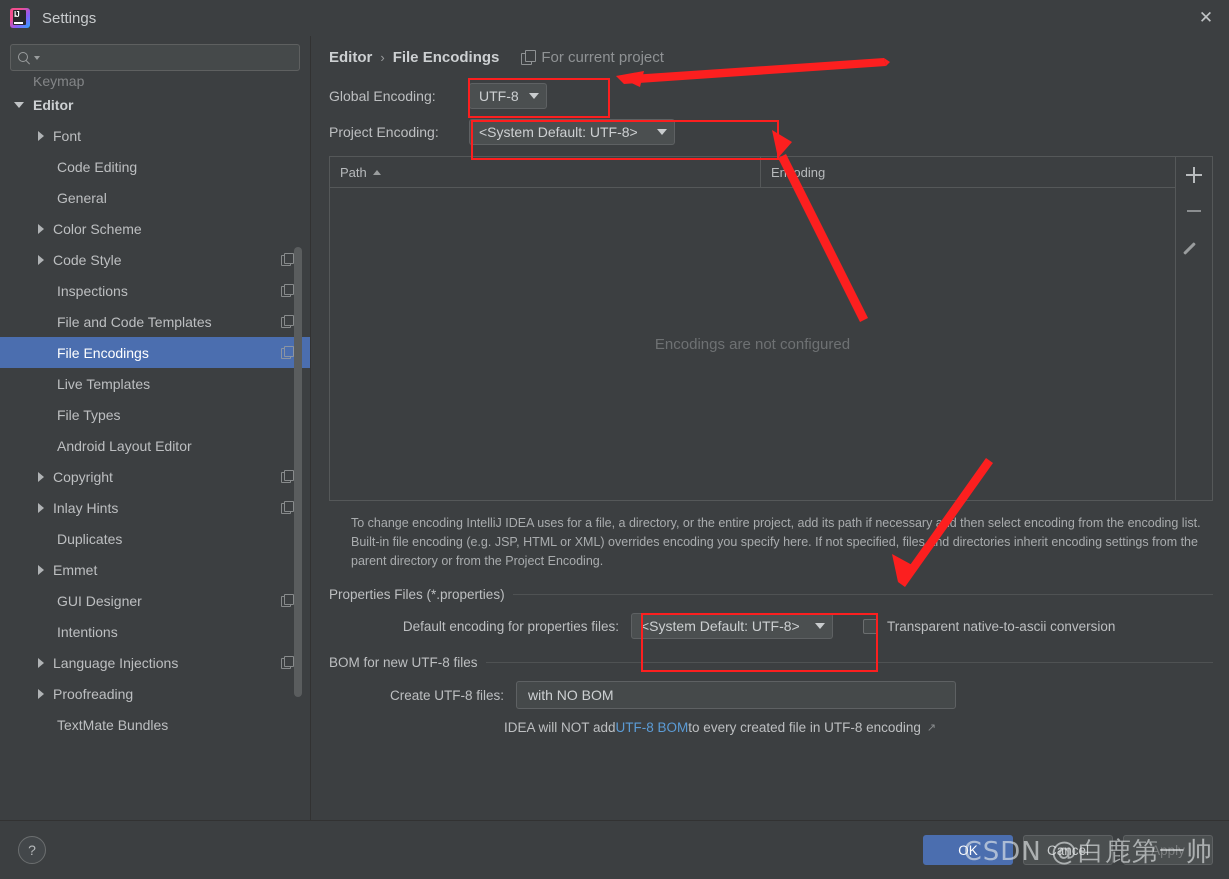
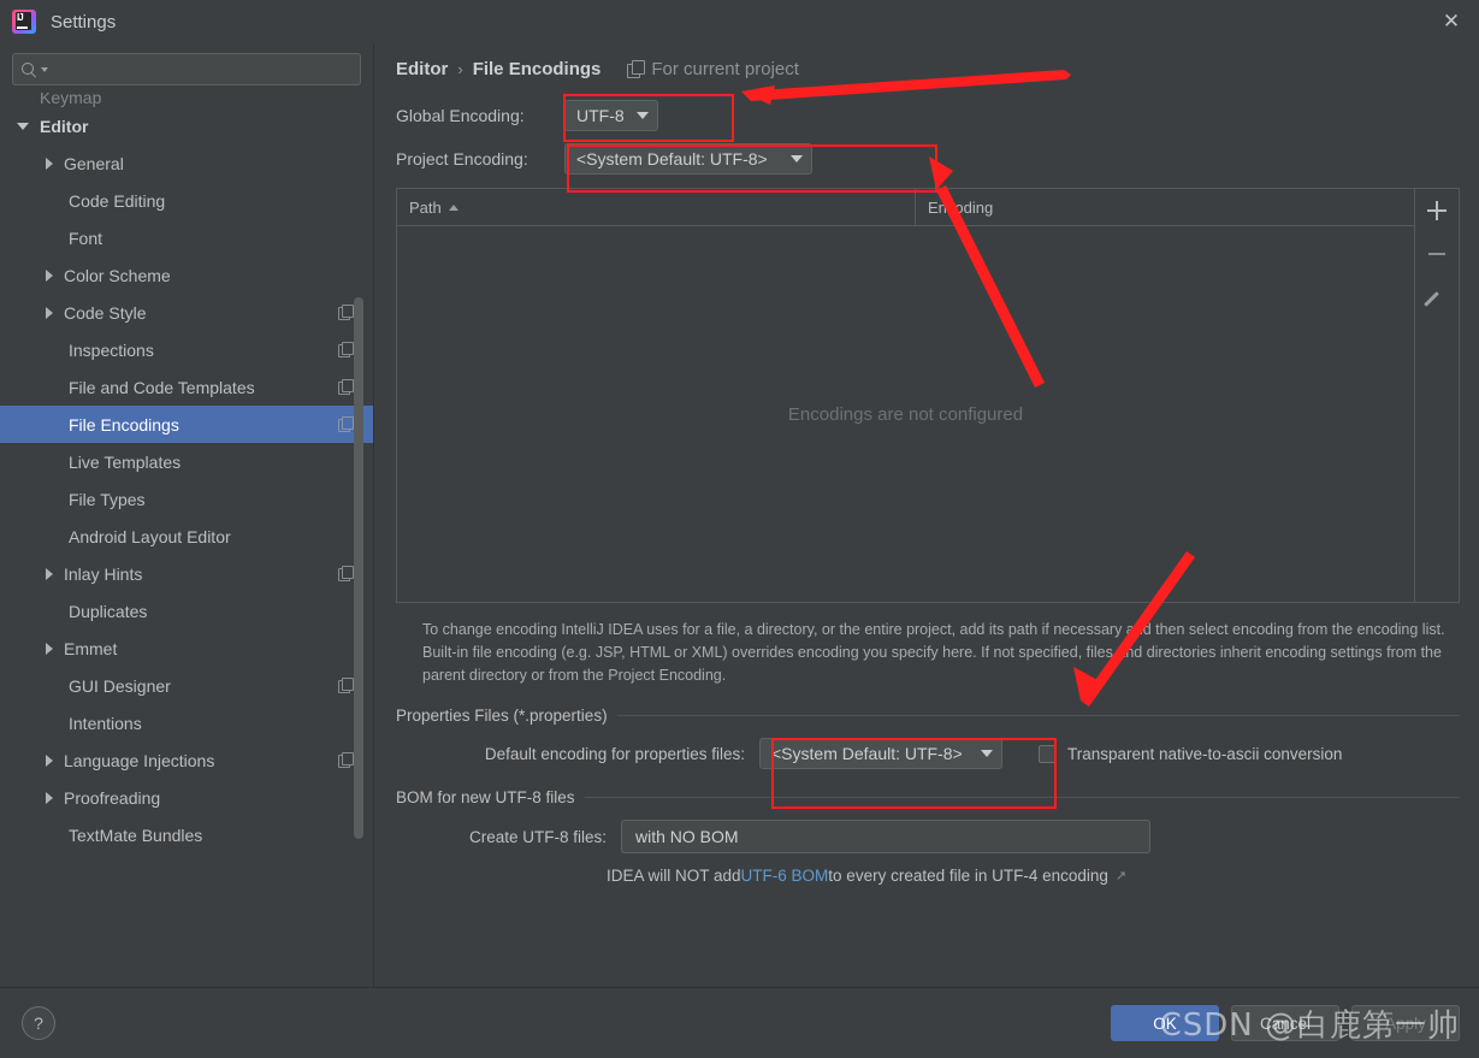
  IJ
  Settings
  ✕
  Keymap
  Editor
- Font
+ General
  Code Editing
- General
+ Font
  Color Scheme
  Code Style
  Inspections
  File and Code Templates
  File Encodings
  Live Templates
  File Types
  Android Layout Editor
- Copyright
  Inlay Hints
  Duplicates
  Emmet
  GUI Designer
  Intentions
  Language Injections
  Proofreading
  TextMate Bundles
  Editor
  ›
  File Encodings
  For current project
  Global Encoding:
  UTF-8
  Project Encoding:
  <System Default: UTF-8>
  Path
  Enoding
  Encodings are not configured
  To change encoding IntelliJ IDEA uses for a file, a directory, or the entire project, add its path if necessary ad then select encoding from the encoding list. Built-in file encoding (e.g. JSP, HTML or XML) overrides encoding you specify here. If not specified, filesnd directories inherit encoding settings from the parent directory or from the Project Encoding.
  Properties Files (*.properties)
  Default encoding for properties files:
  <System Default: UTF-8>
  Transparent native-to-ascii conversion
  BOM for new UTF-8 files
  Create UTF-8 files:
  with NO BOM
  IDEA will NOT add
- UTF-8 BOM
+ UTF-6 BOM
- to every created file in UTF-8 encoding
+ to every created file in UTF-4 encoding
  ↗
  ?
  OK
  Cancel
  Apply
  CSDN @白鹿第一帅
